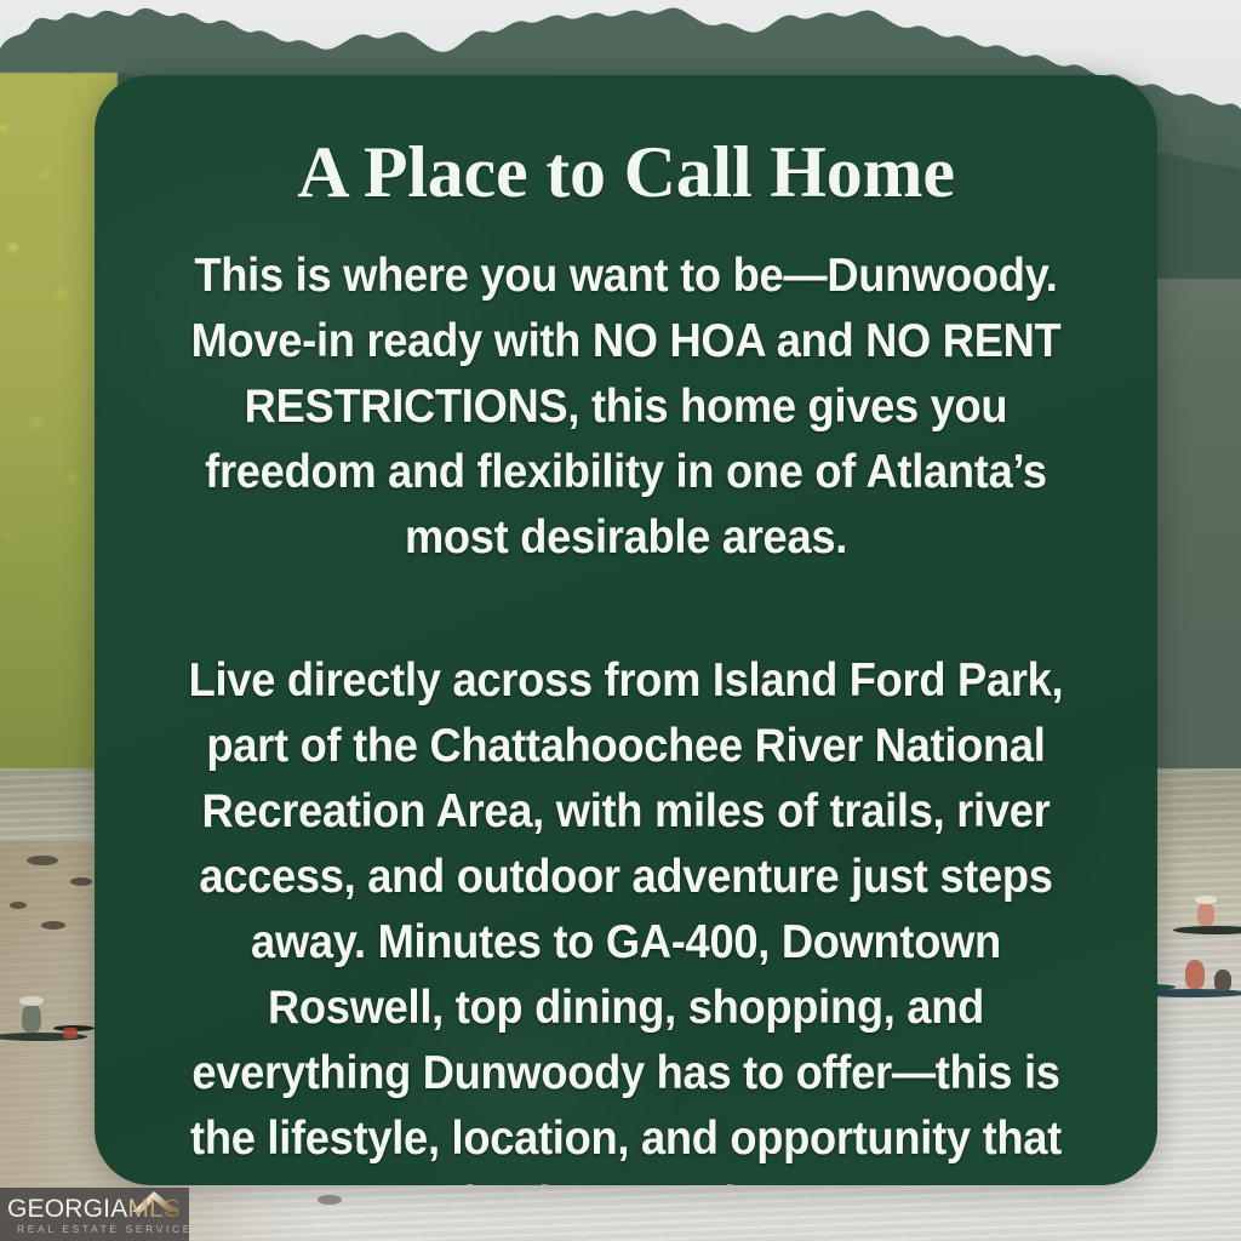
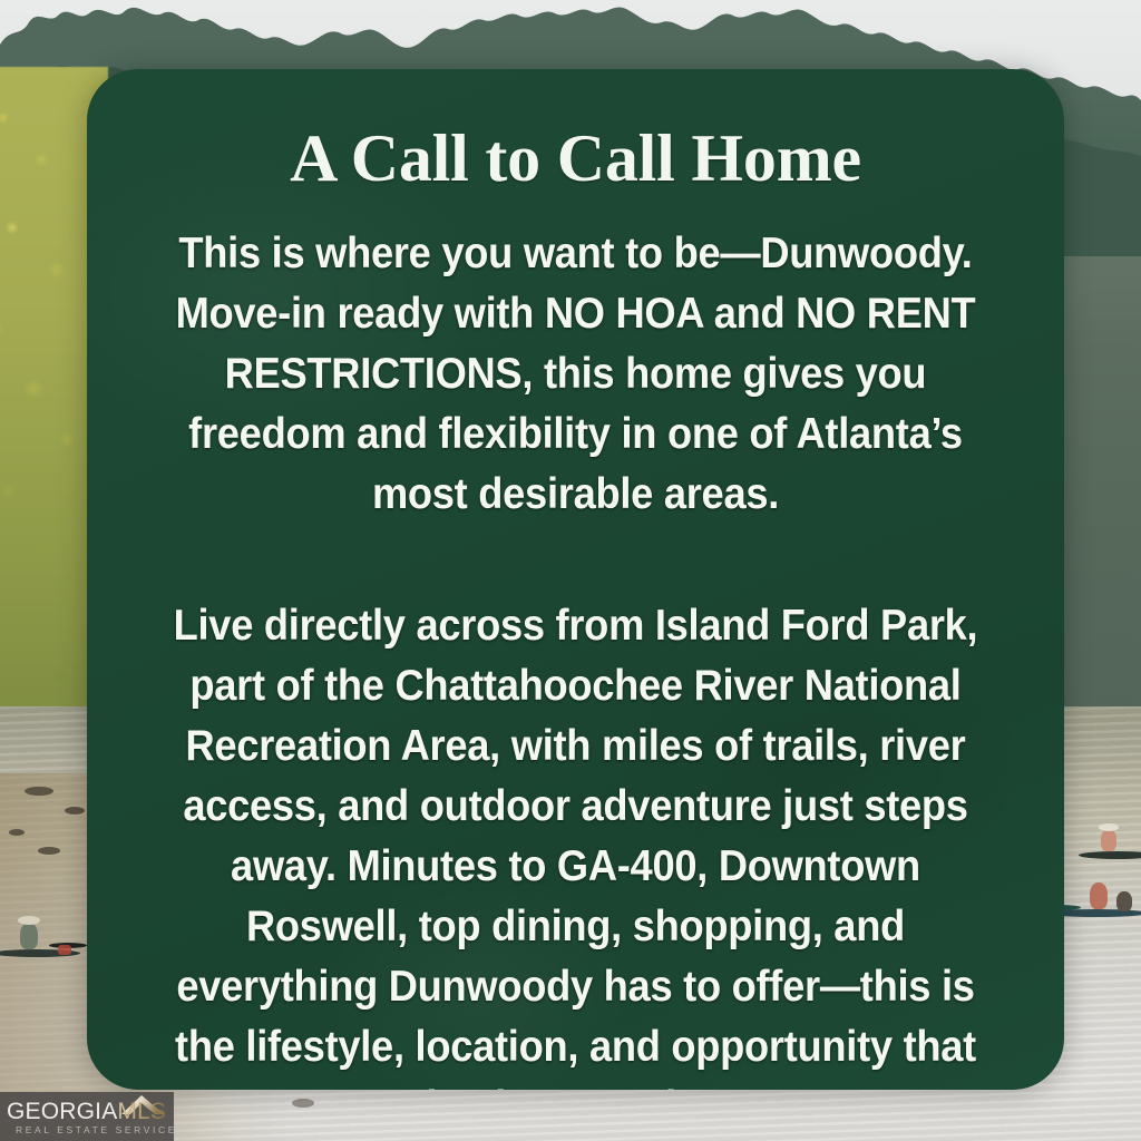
- A Place to Call Home
+ A Call to Call Home
  This is where you want to be—Dunwoody. Move-in ready with NO HOA and NO RENT RESTRICTIONS, this home gives you freedom and flexibility in one of Atlanta’s most desirable areas.
  Live directly across from Island Ford Park, part of the Chattahoochee River National Recreation Area, with miles of trails, river access, and outdoor adventure just steps away. Minutes to GA-400, Downtown Roswell, top dining, shopping, and everything Dunwoody has to offer—this is the lifestyle, location, and opportunity that
  GEORGIA
  MLS
  REAL ESTATE SERVICE
